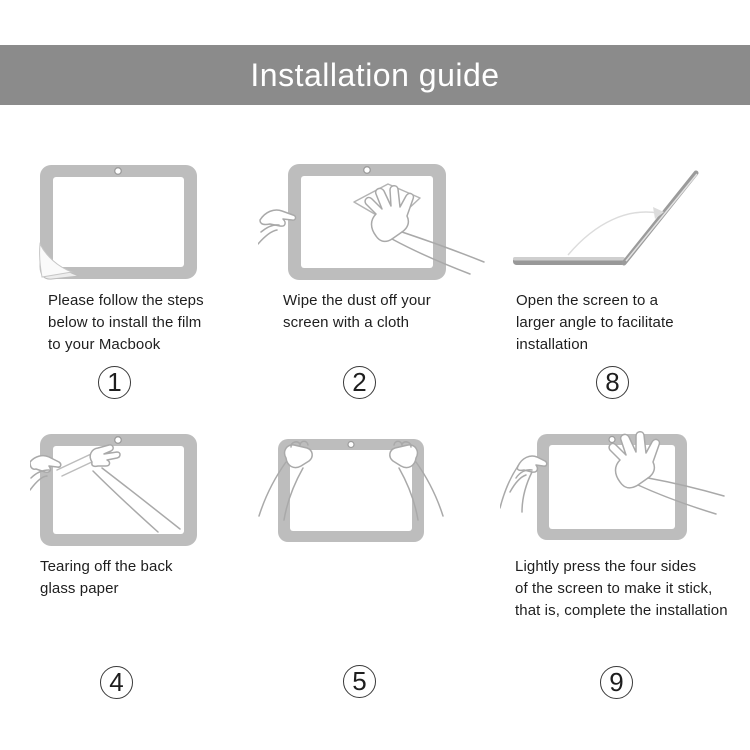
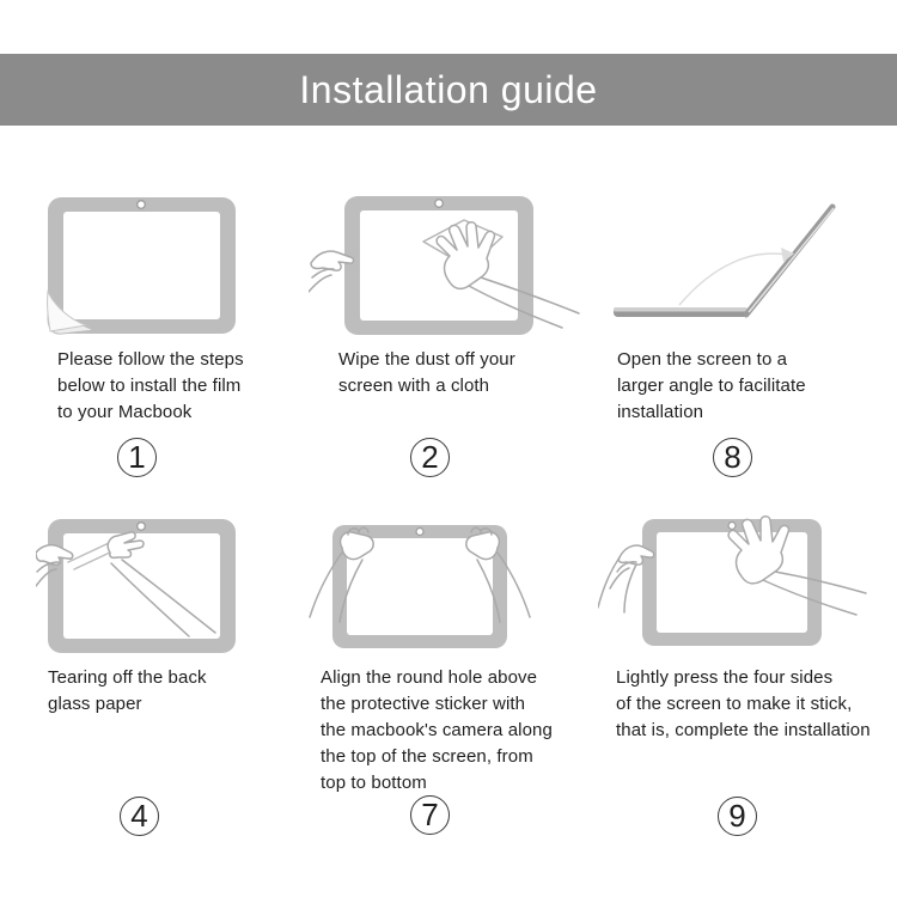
  Installation guide
  Please follow the steps
  below to install the film
  to your Macbook
  Wipe the dust off your
  screen with a cloth
  Open the screen to a
  larger angle to facilitate
  installation
  Tearing off the back
  glass paper
+ Align the round hole above
+ the protective sticker with
+ the macbook's camera along
+ the top of the screen, from
+ top to bottom
  Lightly press the four sides
  of the screen to make it stick,
  that is, complete the installation
  1
  2
  8
  4
- 5
+ 7
  9
